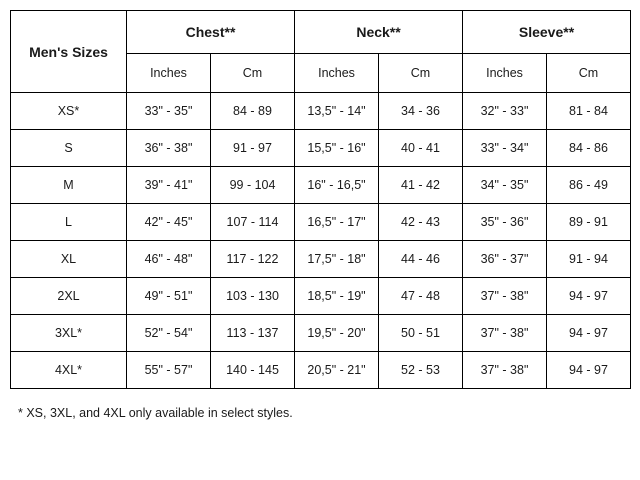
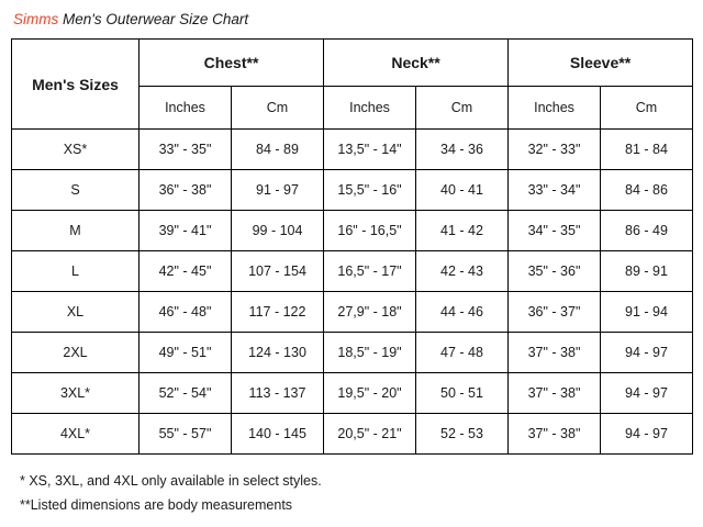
+ Simms Men's Outerwear Size Chart
  Men's Sizes	Chest**	Neck**	Sleeve**
  Inches	Cm	Inches	Cm	Inches	Cm
  XS*	33" - 35"	84 - 89	13,5" - 14"	34 - 36	32" - 33"	81 - 84
  S	36" - 38"	91 - 97	15,5" - 16"	40 - 41	33" - 34"	84 - 86
  M	39" - 41"	99 - 104	16" - 16,5"	41 - 42	34" - 35"	86 - 49
- L	42" - 45"	107 - 114	16,5" - 17"	42 - 43	35" - 36"	89 - 91
+ L	42" - 45"	107 - 154	16,5" - 17"	42 - 43	35" - 36"	89 - 91
- XL	46" - 48"	117 - 122	17,5" - 18"	44 - 46	36" - 37"	91 - 94
+ XL	46" - 48"	117 - 122	27,9" - 18"	44 - 46	36" - 37"	91 - 94
- 2XL	49" - 51"	103 - 130	18,5" - 19"	47 - 48	37" - 38"	94 - 97
+ 2XL	49" - 51"	124 - 130	18,5" - 19"	47 - 48	37" - 38"	94 - 97
  3XL*	52" - 54"	113 - 137	19,5" - 20"	50 - 51	37" - 38"	94 - 97
  4XL*	55" - 57"	140 - 145	20,5" - 21"	52 - 53	37" - 38"	94 - 97
  * XS, 3XL, and 4XL only available in select styles.
+ **Listed dimensions are body measurements
